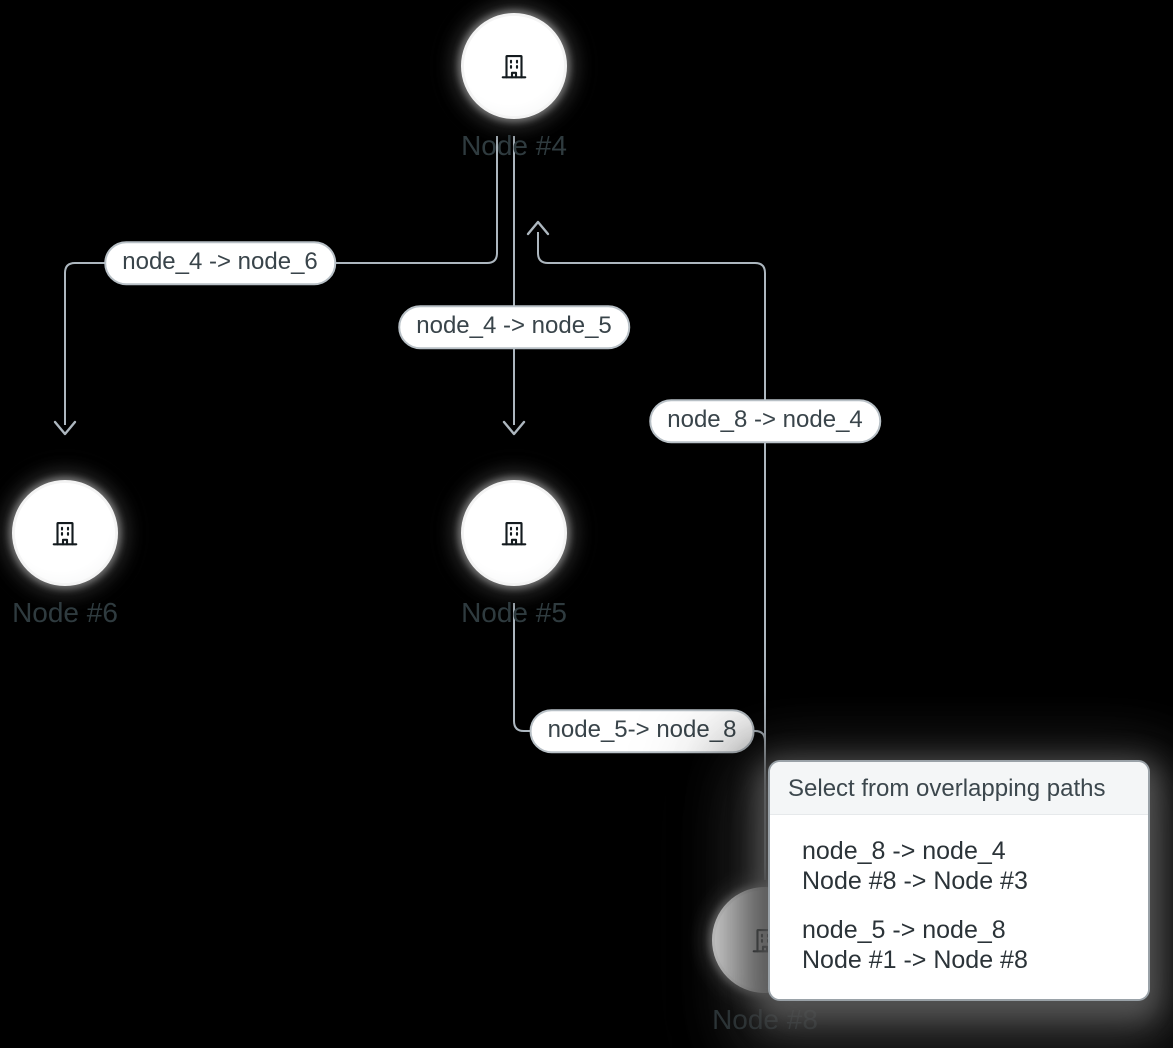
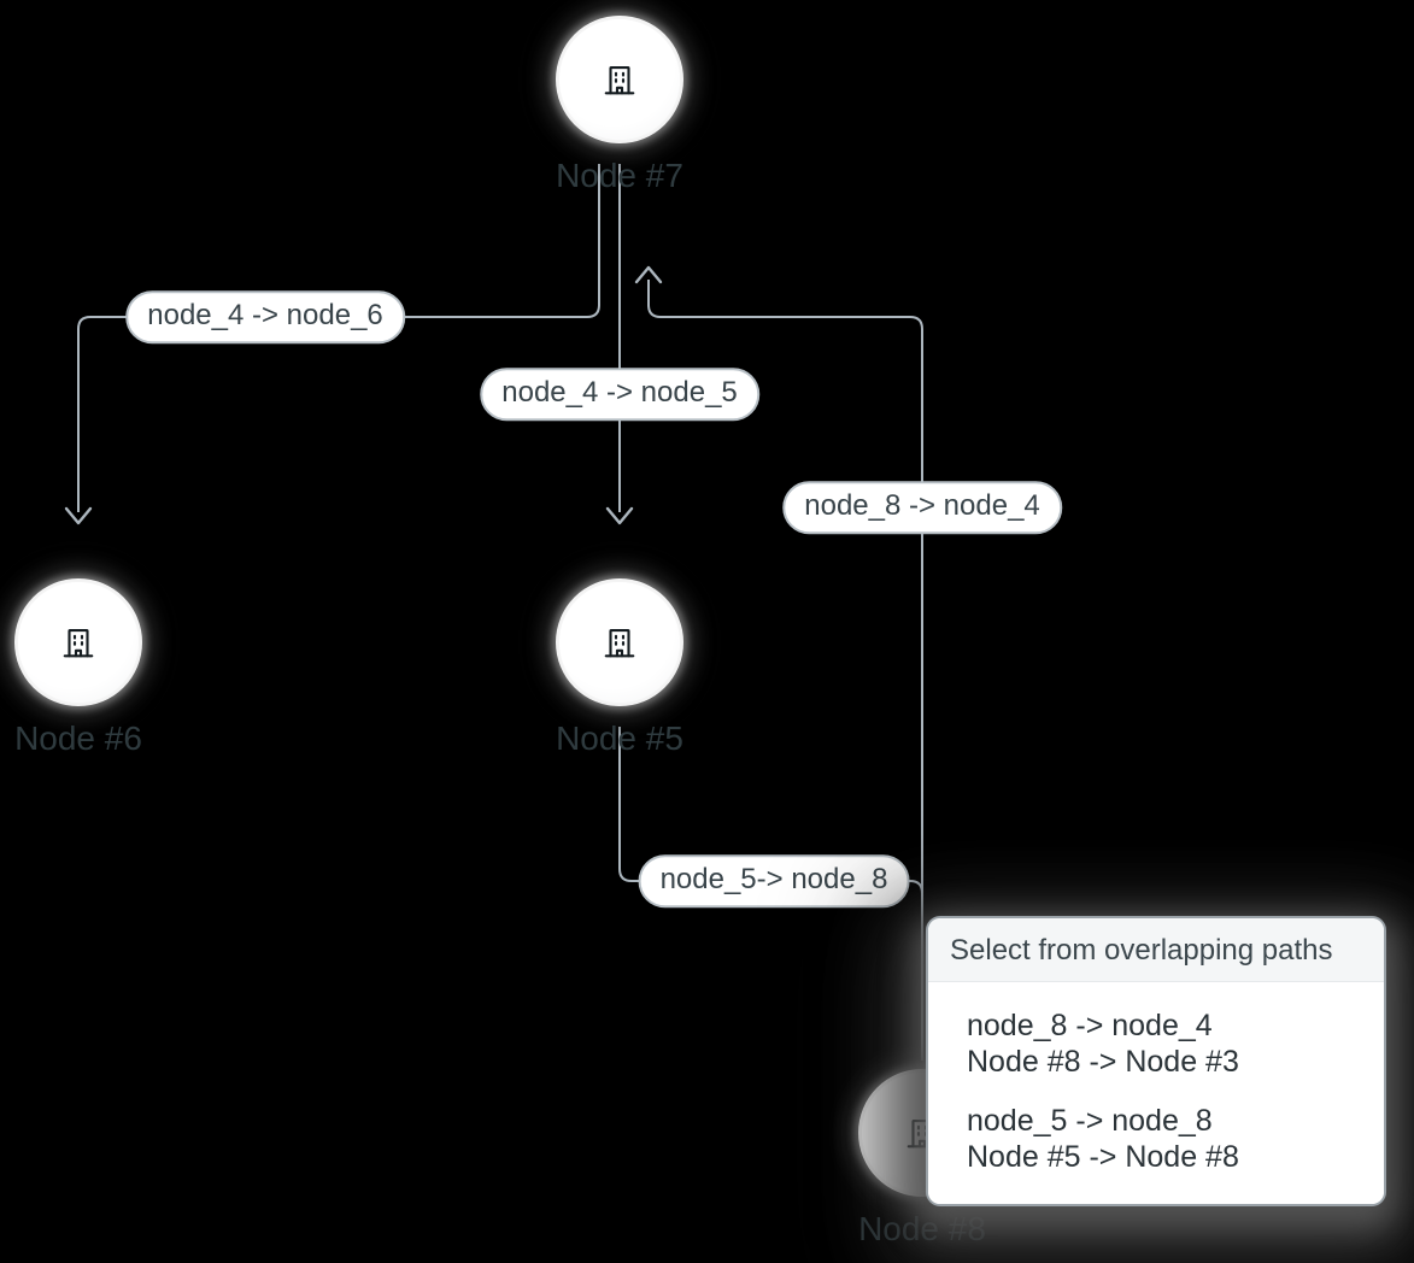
- Node #4
+ Node #7
  Node #6
  Node #5
  Node #8
  node_4 -> node_6
  node_4 -> node_5
  node_8 -> node_4
  node_5-> node_8
  Select from overlapping paths
  node_8 -> node_4
  Node #8 -> Node #3
  node_5 -> node_8
- Node #1 -> Node #8
+ Node #5 -> Node #8
